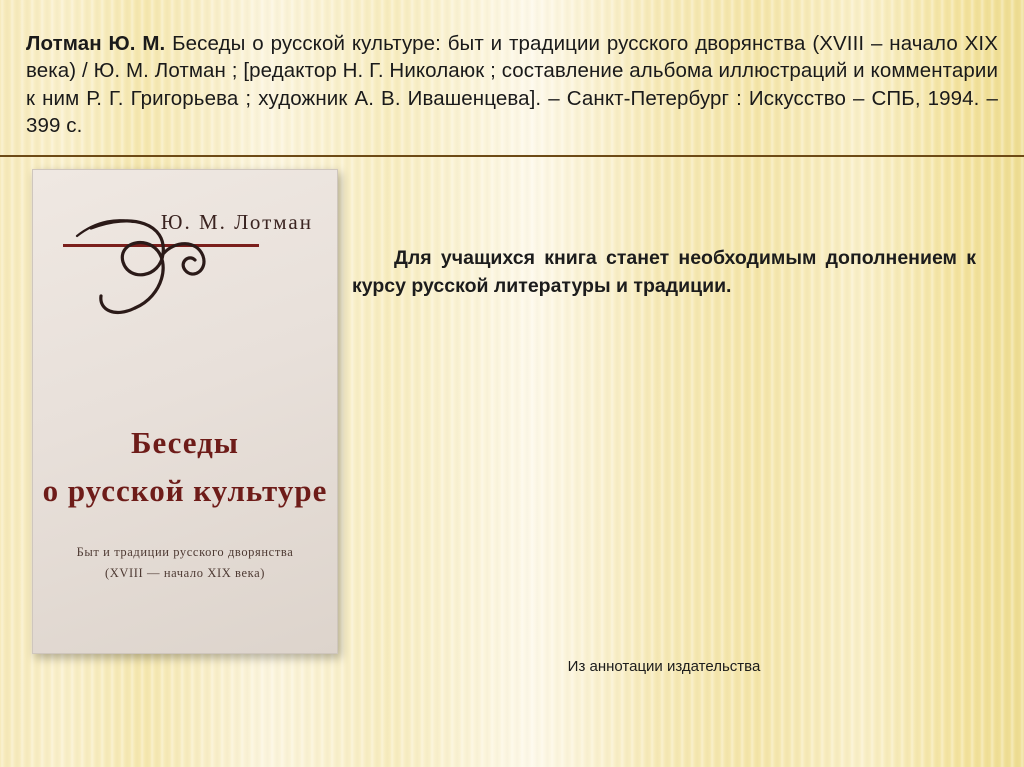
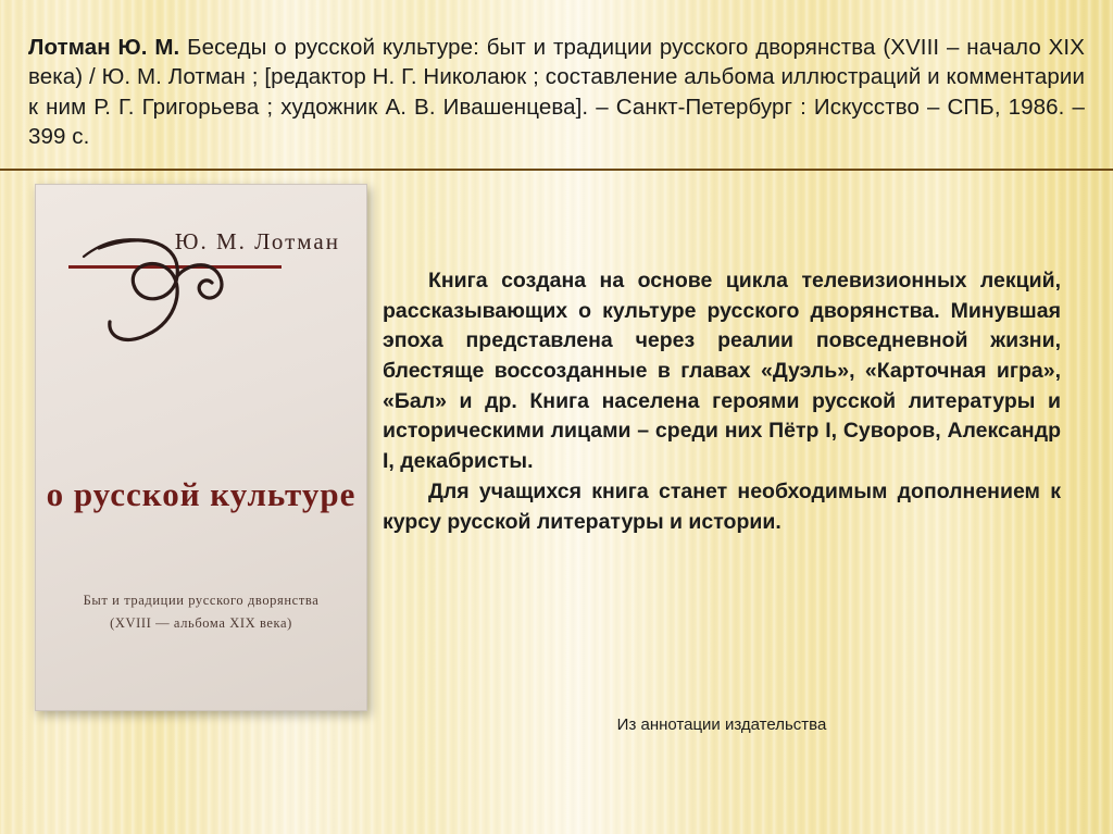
- Лотман Ю. М. Беседы о русской культуре: быт и традиции русского дворянства (XVIII – начало XIX века) / Ю. М. Лотман ; [редактор Н. Г. Николаюк ; составление альбома иллюстраций и комментарии к ним Р. Г. Григорьева ; художник А. В. Ивашенцева]. – Санкт-Петербург : Искусство – СПБ, 1994. – 399 с.
+ Лотман Ю. М. Беседы о русской культуре: быт и традиции русского дворянства (XVIII – начало XIX века) / Ю. М. Лотман ; [редактор Н. Г. Николаюк ; составление альбома иллюстраций и комментарии к ним Р. Г. Григорьева ; художник А. В. Ивашенцева]. – Санкт-Петербург : Искусство – СПБ, 1986. – 399 с.
  Ю. М. Лотман
- Беседы
  о русской культуре
  Быт и традиции русского дворянства
- (XVIII — начало XIX века)
+ (XVIII — альбома XIX века)
+ Книга создана на основе цикла телевизионных лекций, рассказывающих о культуре русского дворянства. Минувшая эпоха представлена через реалии повседневной жизни, блестяще воссозданные в главах «Дуэль», «Карточная игра», «Бал» и др. Книга населена героями русской литературы и историческими лицами – среди них Пётр I, Суворов, Александр I, декабристы.
- Для учащихся книга станет необходимым дополнением к курсу русской литературы и традиции.
+ Для учащихся книга станет необходимым дополнением к курсу русской литературы и истории.
  Из аннотации издательства
